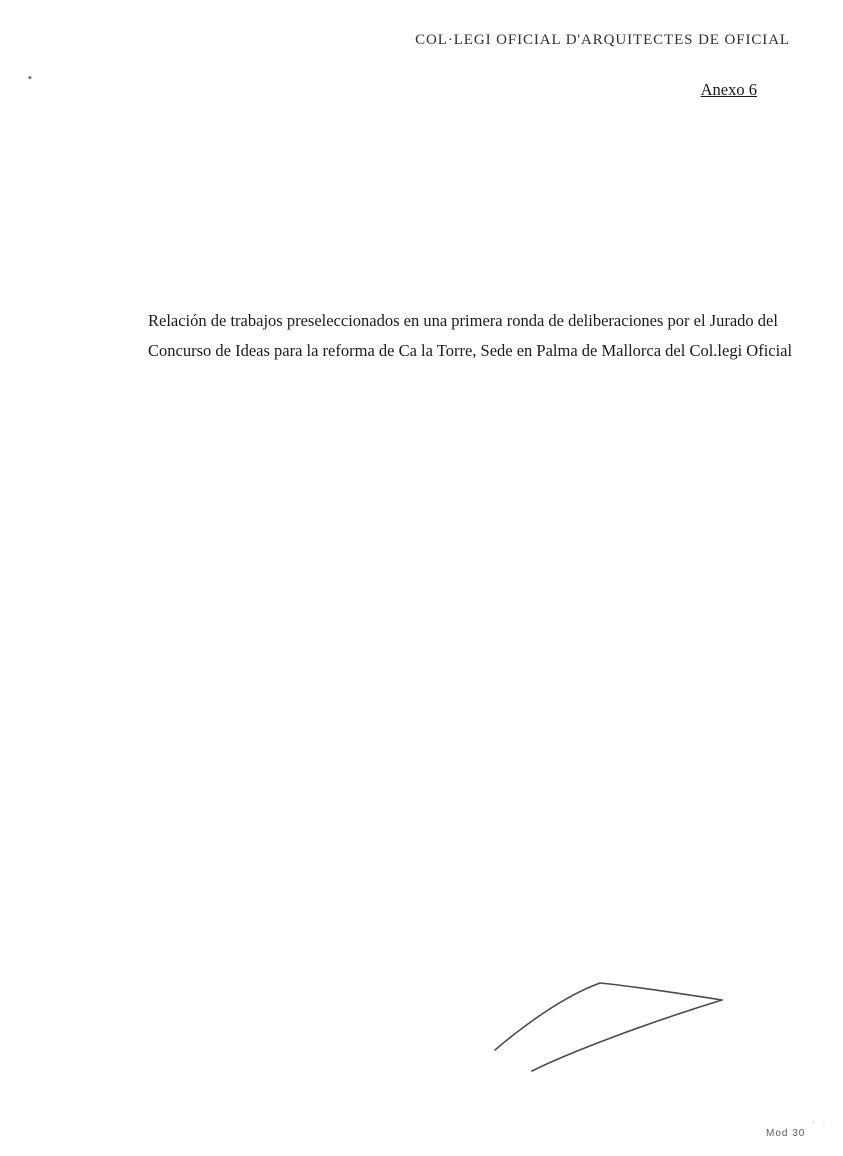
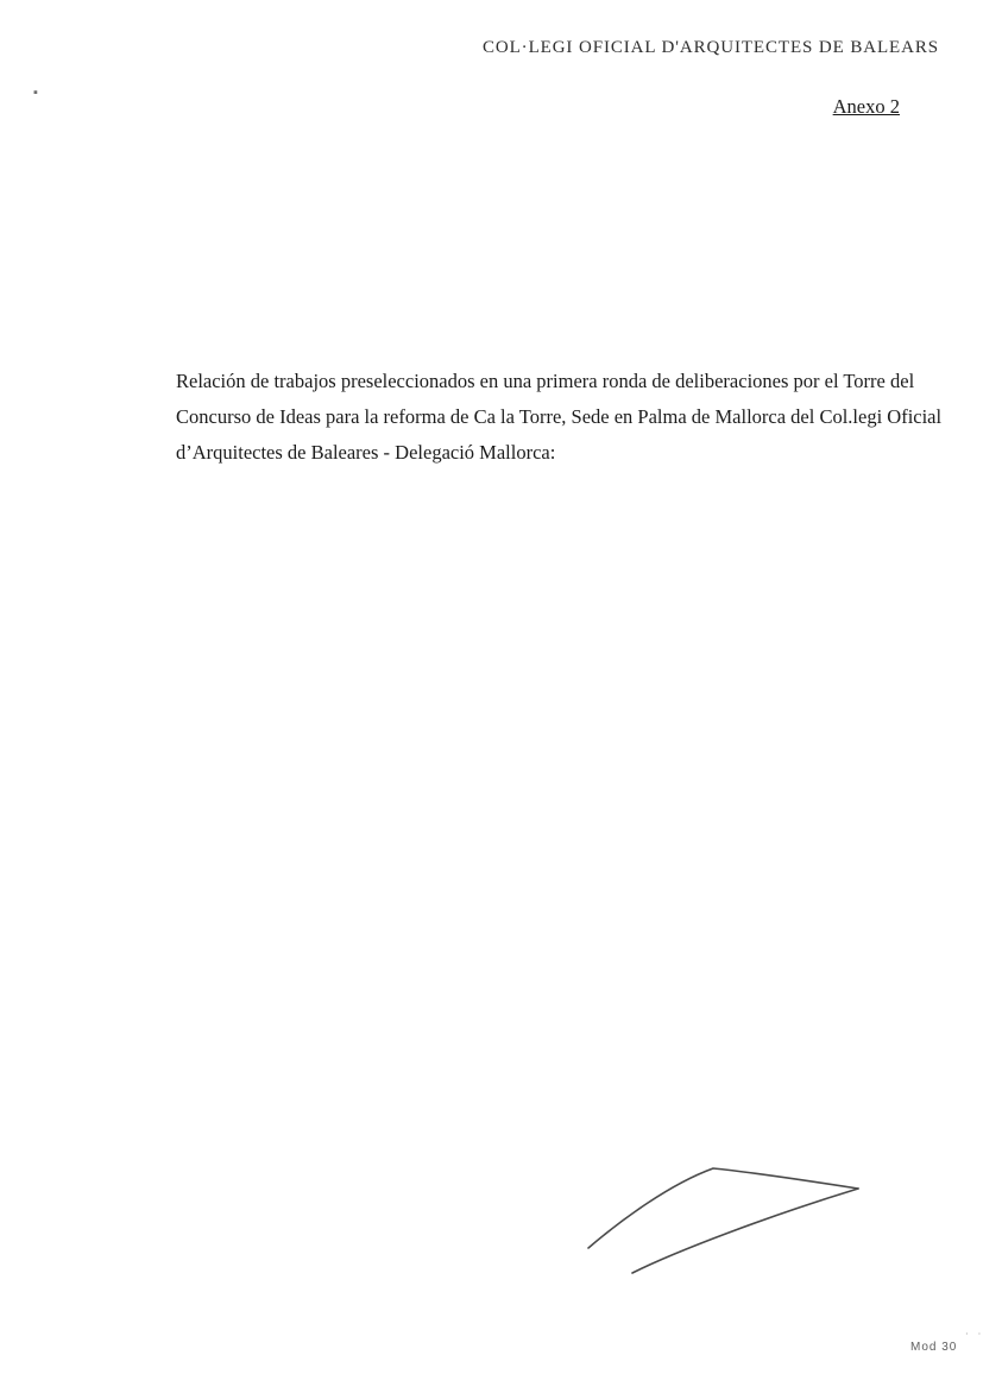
- COL·LEGI OFICIAL D'ARQUITECTES DE OFICIAL
+ COL·LEGI OFICIAL D'ARQUITECTES DE BALEARS
- Anexo 6
+ Anexo 2
  ▪
- Relación de trabajos preseleccionados en una primera ronda de deliberaciones por el Jurado del
+ Relación de trabajos preseleccionados en una primera ronda de deliberaciones por el Torre del
  Concurso de Ideas para la reforma de Ca la Torre, Sede en Palma de Mallorca del Col.legi Oficial
+ d’Arquitectes de Baleares - Delegació Mallorca:
  Mod 30
  · ·
